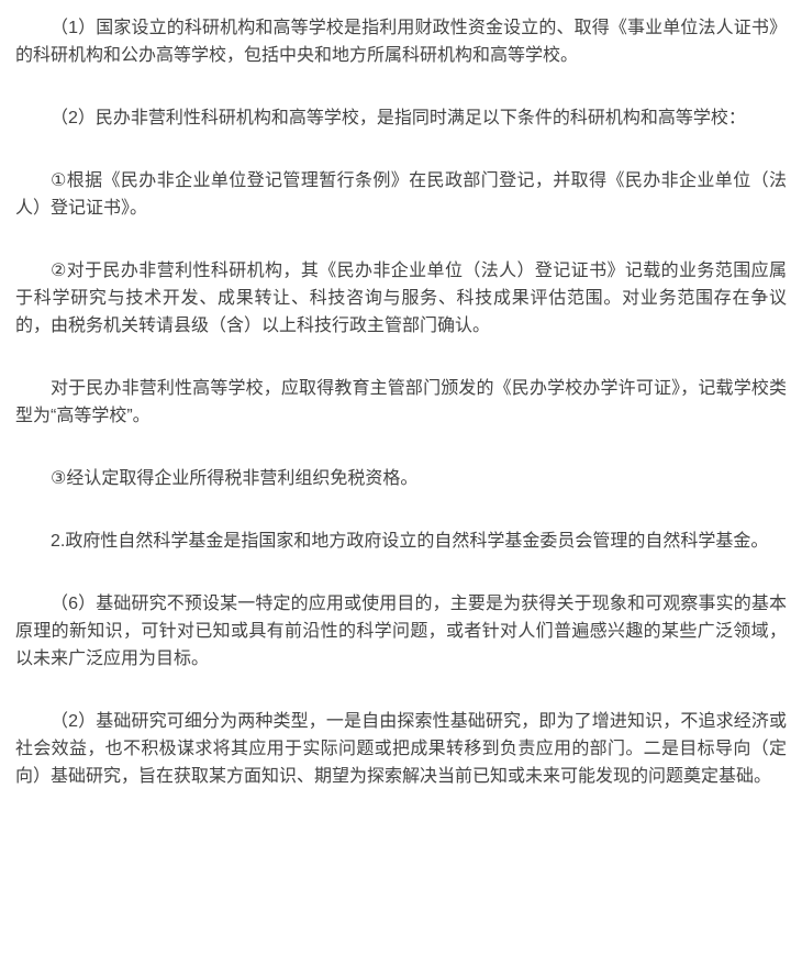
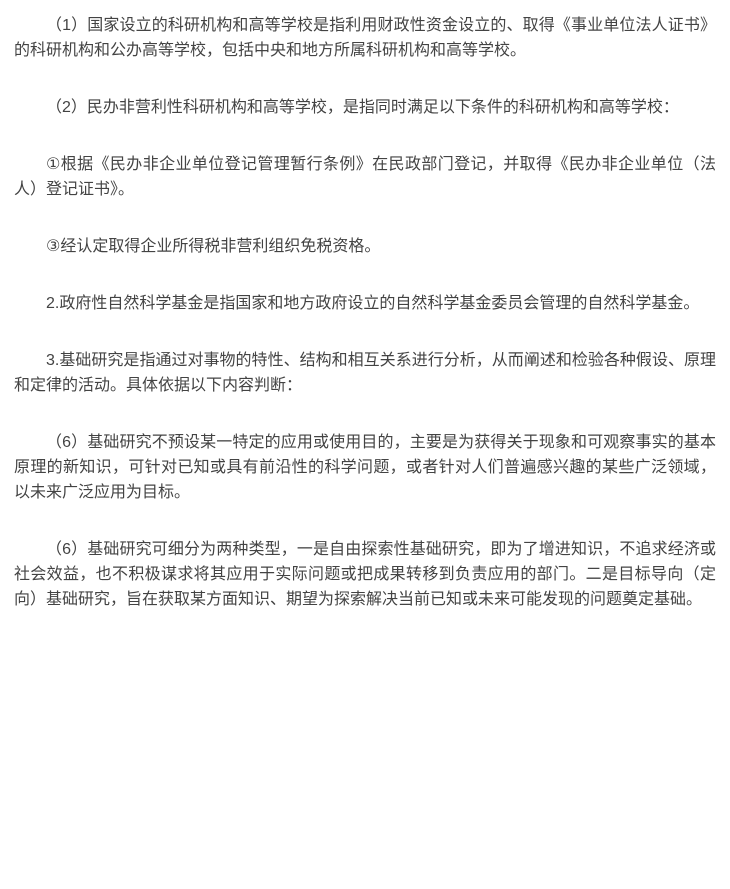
  （1）国家设立的科研机构和高等学校是指利用财政性资金设立的、取得《事业单位法人证书》的科研机构和公办高等学校，包括中央和地方所属科研机构和高等学校。
  （2）民办非营利性科研机构和高等学校，是指同时满足以下条件的科研机构和高等学校：
  ①根据《民办非企业单位登记管理暂行条例》在民政部门登记，并取得《民办非企业单位（法人）登记证书》。
- ②对于民办非营利性科研机构，其《民办非企业单位（法人）登记证书》记载的业务范围应属于科学研究与技术开发、成果转让、科技咨询与服务、科技成果评估范围。对业务范围存在争议的，由税务机关转请县级（含）以上科技行政主管部门确认。
- 对于民办非营利性高等学校，应取得教育主管部门颁发的《民办学校办学许可证》，记载学校类型为“高等学校”。
  ③经认定取得企业所得税非营利组织免税资格。
  2.政府性自然科学基金是指国家和地方政府设立的自然科学基金委员会管理的自然科学基金。
+ 3.基础研究是指通过对事物的特性、结构和相互关系进行分析，从而阐述和检验各种假设、原理和定律的活动。具体依据以下内容判断：
  （6）基础研究不预设某一特定的应用或使用目的，主要是为获得关于现象和可观察事实的基本原理的新知识，可针对已知或具有前沿性的科学问题，或者针对人们普遍感兴趣的某些广泛领域，以未来广泛应用为目标。
- （2）基础研究可细分为两种类型，一是自由探索性基础研究，即为了增进知识，不追求经济或社会效益，也不积极谋求将其应用于实际问题或把成果转移到负责应用的部门。二是目标导向（定向）基础研究，旨在获取某方面知识、期望为探索解决当前已知或未来可能发现的问题奠定基础。
+ （6）基础研究可细分为两种类型，一是自由探索性基础研究，即为了增进知识，不追求经济或社会效益，也不积极谋求将其应用于实际问题或把成果转移到负责应用的部门。二是目标导向（定向）基础研究，旨在获取某方面知识、期望为探索解决当前已知或未来可能发现的问题奠定基础。
